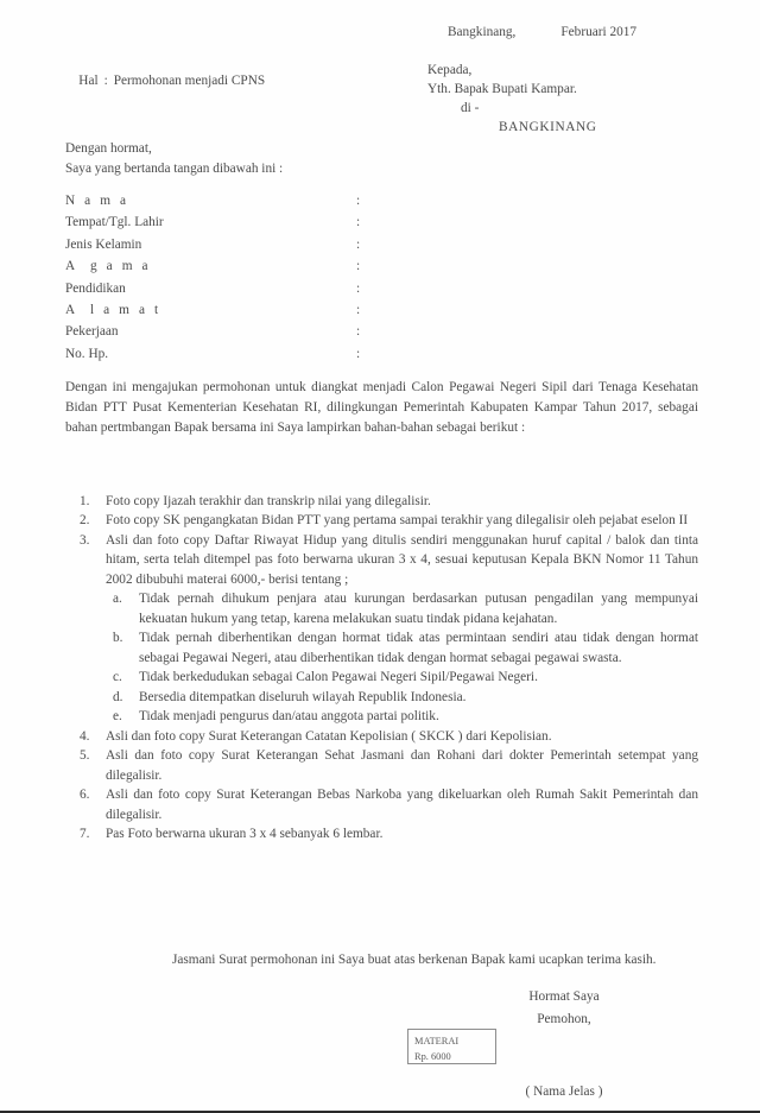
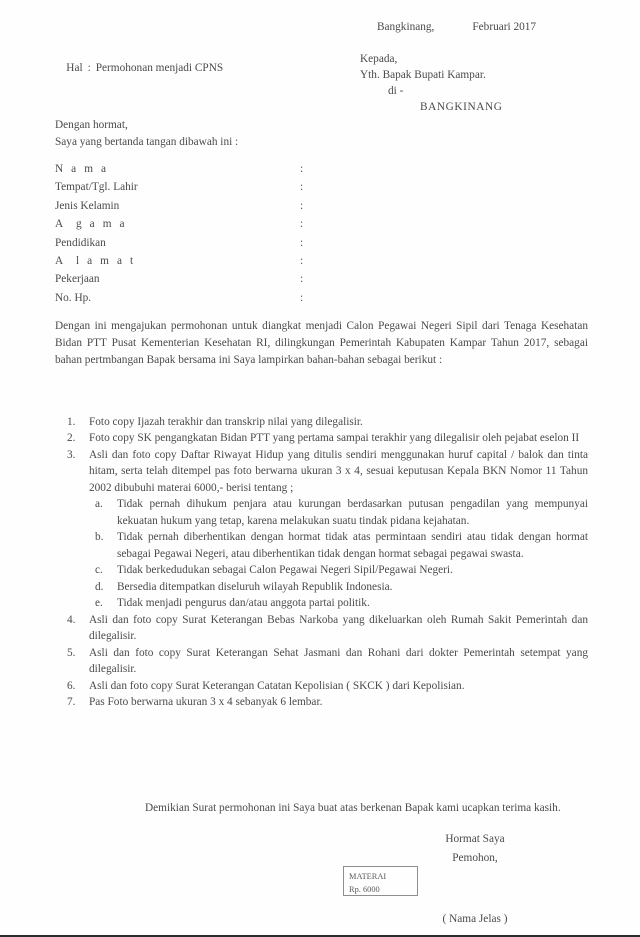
  Bangkinang, Februari 2017
  Kepada,
  Yth. Bapak Bupati Kampar.
  di -
  BANGKINANG
  Hal : Permohonan menjadi CPNS
  Dengan hormat,
  Saya yang bertanda tangan dibawah ini :
  N a m a
  :
  Tempat/Tgl. Lahir
  :
  Jenis Kelamin
  :
  A g a m a
  :
  Pendidikan
  :
  A l a m a t
  :
  Pekerjaan
  :
  No. Hp.
  :
  Dengan ini mengajukan permohonan untuk diangkat menjadi Calon Pegawai Negeri Sipil dari Tenaga Kesehatan Bidan PTT Pusat Kementerian Kesehatan RI, dilingkungan Pemerintah Kabupaten Kampar Tahun 2017, sebagai bahan pertmbangan Bapak bersama ini Saya lampirkan bahan-bahan sebagai berikut :
  1.
  Foto copy Ijazah terakhir dan transkrip nilai yang dilegalisir.
  2.
  Foto copy SK pengangkatan Bidan PTT yang pertama sampai terakhir yang dilegalisir oleh pejabat eselon II
  3.
  Asli dan foto copy Daftar Riwayat Hidup yang ditulis sendiri menggunakan huruf capital / balok dan tinta hitam, serta telah ditempel pas foto berwarna ukuran 3 x 4, sesuai keputusan Kepala BKN Nomor 11 Tahun 2002 dibubuhi materai 6000,- berisi tentang ;
  a.
  Tidak pernah dihukum penjara atau kurungan berdasarkan putusan pengadilan yang mempunyai kekuatan hukum yang tetap, karena melakukan suatu tindak pidana kejahatan.
  b.
  Tidak pernah diberhentikan dengan hormat tidak atas permintaan sendiri atau tidak dengan hormat sebagai Pegawai Negeri, atau diberhentikan tidak dengan hormat sebagai pegawai swasta.
  c.
  Tidak berkedudukan sebagai Calon Pegawai Negeri Sipil/Pegawai Negeri.
  d.
  Bersedia ditempatkan diseluruh wilayah Republik Indonesia.
  e.
  Tidak menjadi pengurus dan/atau anggota partai politik.
  4.
- Asli dan foto copy Surat Keterangan Catatan Kepolisian ( SKCK ) dari Kepolisian.
+ Asli dan foto copy Surat Keterangan Bebas Narkoba yang dikeluarkan oleh Rumah Sakit Pemerintah dan dilegalisir.
  5.
  Asli dan foto copy Surat Keterangan Sehat Jasmani dan Rohani dari dokter Pemerintah setempat yang dilegalisir.
  6.
- Asli dan foto copy Surat Keterangan Bebas Narkoba yang dikeluarkan oleh Rumah Sakit Pemerintah dan dilegalisir.
+ Asli dan foto copy Surat Keterangan Catatan Kepolisian ( SKCK ) dari Kepolisian.
  7.
  Pas Foto berwarna ukuran 3 x 4 sebanyak 6 lembar.
- Jasmani Surat permohonan ini Saya buat atas berkenan Bapak kami ucapkan terima kasih.
+ Demikian Surat permohonan ini Saya buat atas berkenan Bapak kami ucapkan terima kasih.
  Hormat Saya
  Pemohon,
  MATERAI
  Rp. 6000
  ( Nama Jelas )
